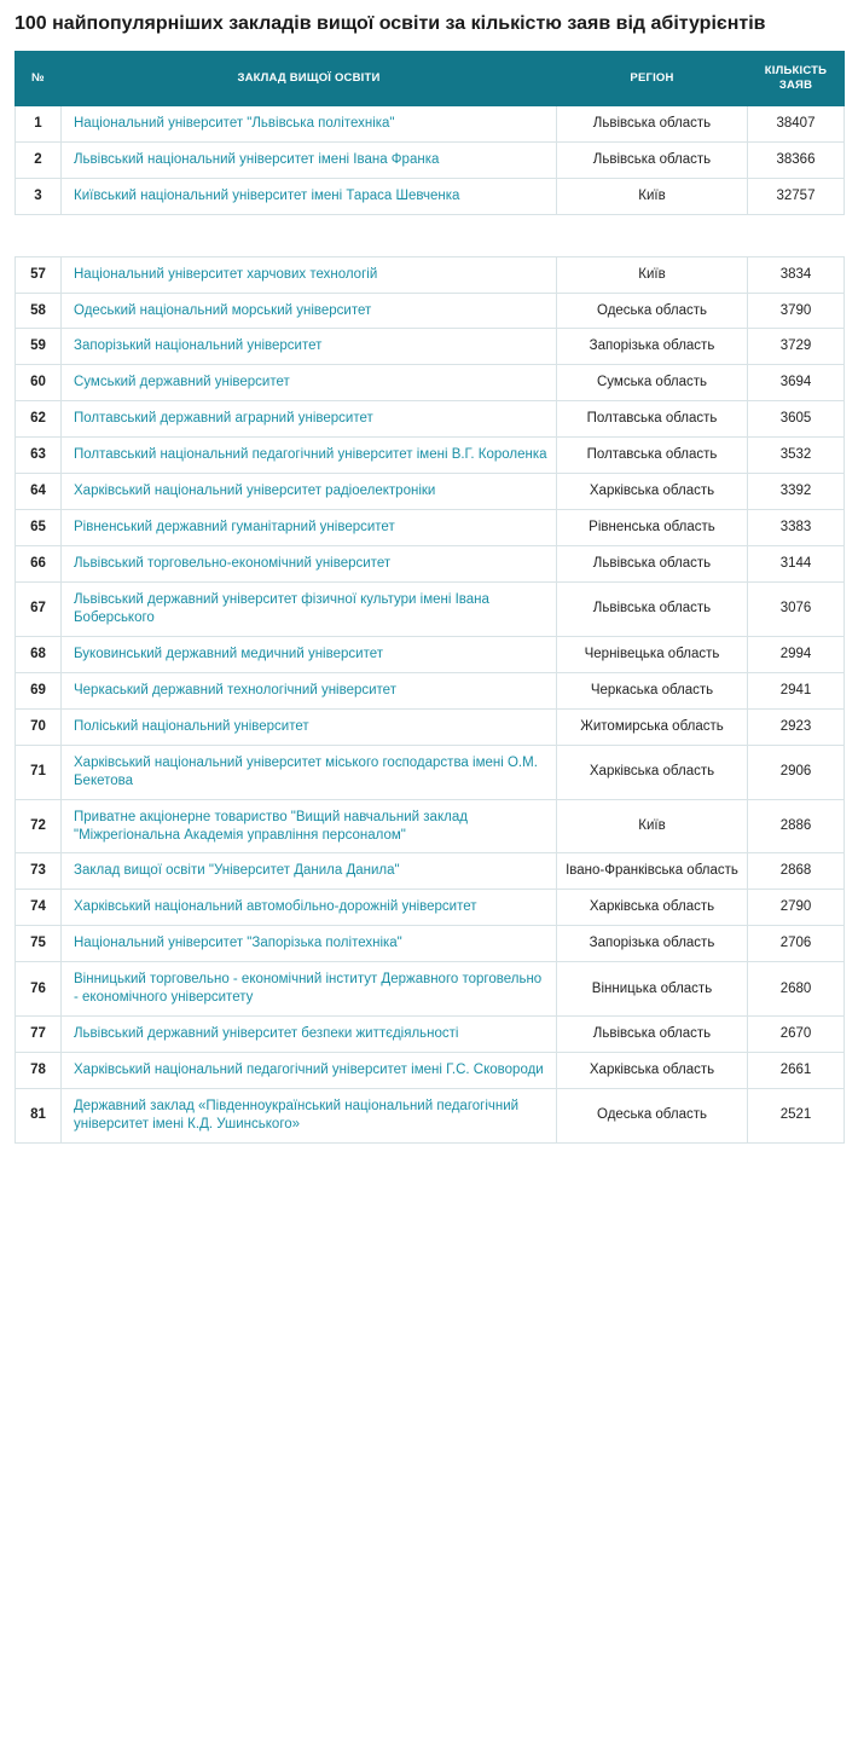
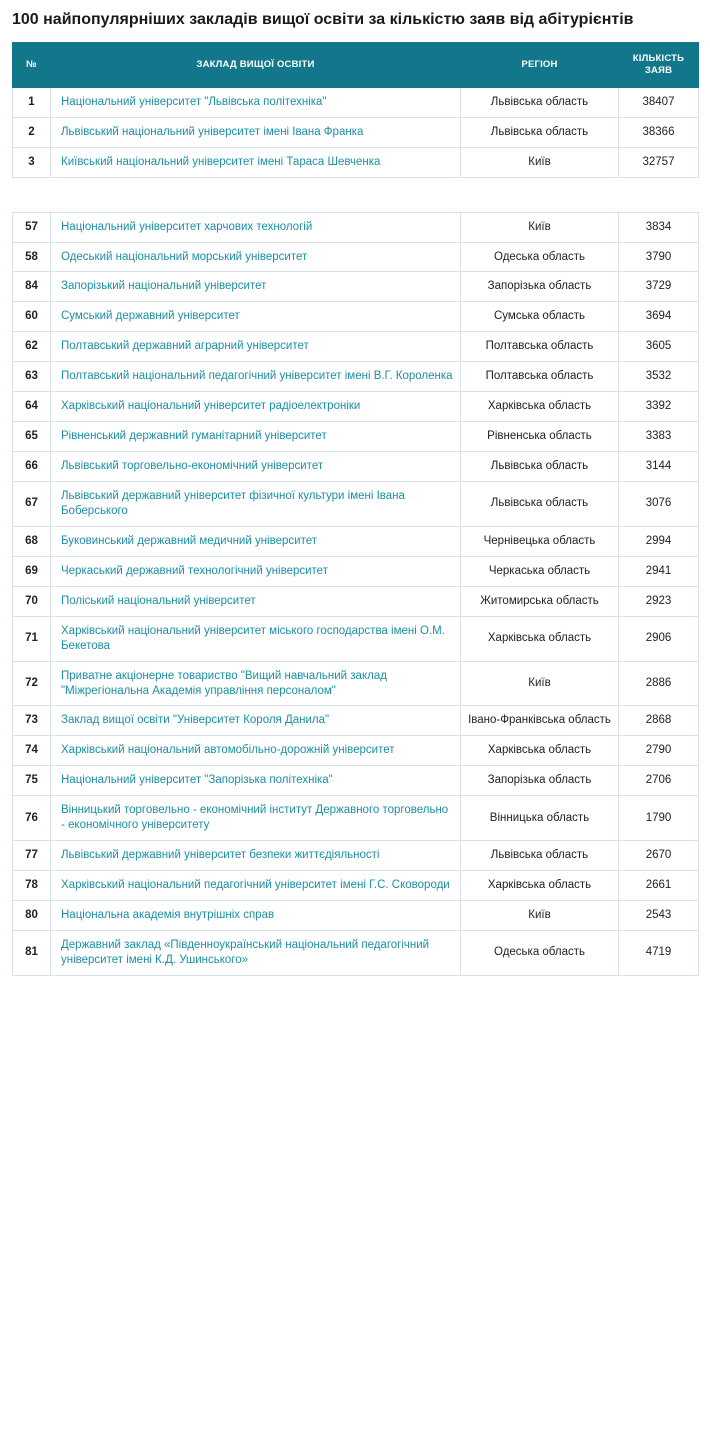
  100 найпопулярніших закладів вищої освіти за кількістю заяв від абітурієнтів
  №	ЗАКЛАД ВИЩОЇ ОСВІТИ	РЕГІОН	КІЛЬКІСТЬ ЗАЯВ
  1	Національний університет "Львівська політехніка"	Львівська область	38407
  2	Львівський національний університет імені Івана Франка	Львівська область	38366
  3	Київський національний університет імені Тараса Шевченка	Київ	32757
  57	Національний університет харчових технологій	Київ	3834
  58	Одеський національний морський університет	Одеська область	3790
- 59	Запорізький національний університет	Запорізька область	3729
+ 84	Запорізький національний університет	Запорізька область	3729
  60	Сумський державний університет	Сумська область	3694
  62	Полтавський державний аграрний університет	Полтавська область	3605
  63	Полтавський національний педагогічний університет імені В.Г. Короленка	Полтавська область	3532
  64	Харківський національний університет радіоелектроніки	Харківська область	3392
  65	Рівненський державний гуманітарний університет	Рівненська область	3383
  66	Львівський торговельно-економічний університет	Львівська область	3144
  67	Львівський державний університет фізичної культури імені Івана Боберського	Львівська область	3076
  68	Буковинський державний медичний університет	Чернівецька область	2994
  69	Черкаський державний технологічний університет	Черкаська область	2941
  70	Поліський національний університет	Житомирська область	2923
  71	Харківський національний університет міського господарства імені О.М. Бекетова	Харківська область	2906
  72	Приватне акціонерне товариство "Вищий навчальний заклад "Міжрегіональна Академія управління персоналом"	Київ	2886
- 73	Заклад вищої освіти "Університет Данила Данила"	Івано-Франківська область	2868
+ 73	Заклад вищої освіти "Університет Короля Данила"	Івано-Франківська область	2868
  74	Харківський національний автомобільно-дорожній університет	Харківська область	2790
  75	Національний університет "Запорізька політехніка"	Запорізька область	2706
- 76	Вінницький торговельно - економічний інститут Державного торговельно - економічного університету	Вінницька область	2680
+ 76	Вінницький торговельно - економічний інститут Державного торговельно - економічного університету	Вінницька область	1790
  77	Львівський державний університет безпеки життєдіяльності	Львівська область	2670
  78	Харківський національний педагогічний університет імені Г.С. Сковороди	Харківська область	2661
+ 80	Національна академія внутрішніх справ	Київ	2543
- 81	Державний заклад «Південноукраїнський національний педагогічний університет імені К.Д. Ушинського»	Одеська область	2521
+ 81	Державний заклад «Південноукраїнський національний педагогічний університет імені К.Д. Ушинського»	Одеська область	4719
